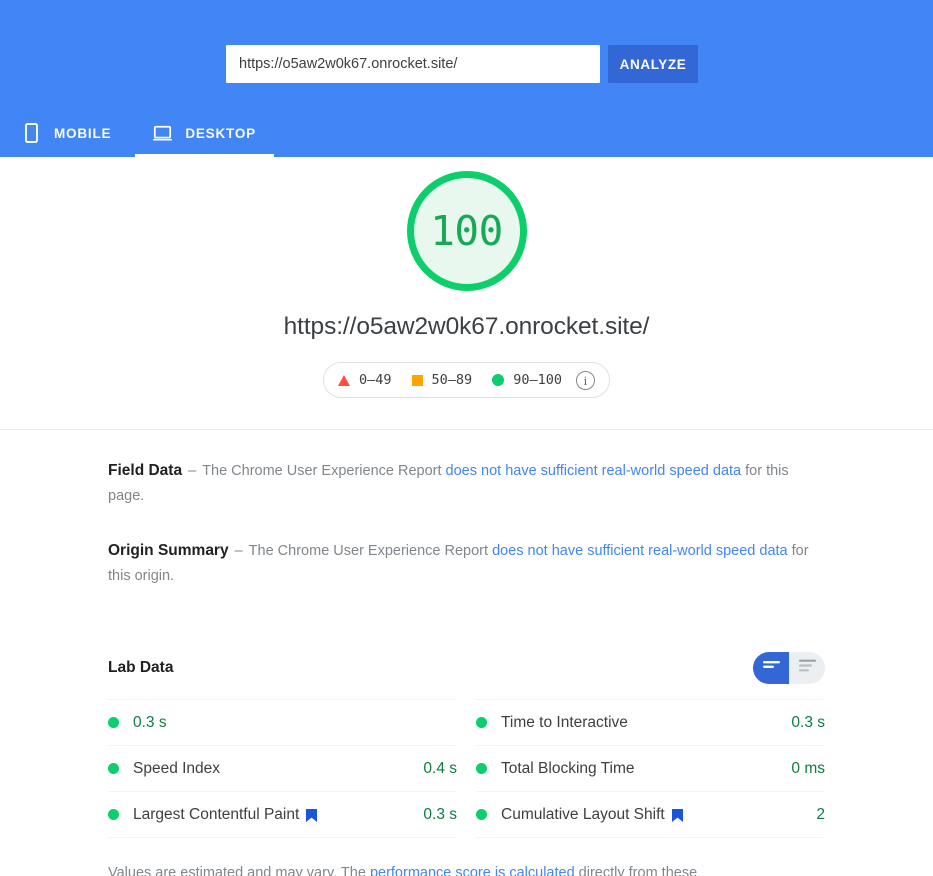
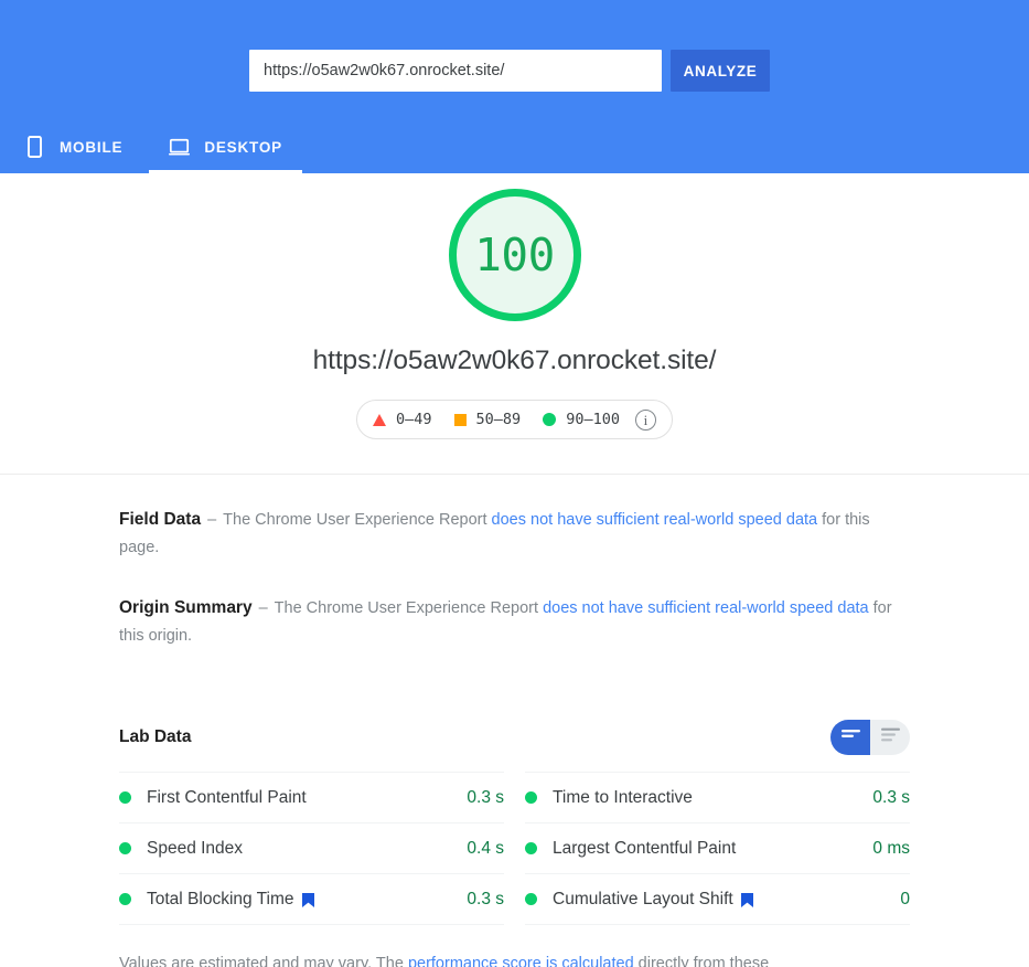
  https://o5aw2w0k67.onrocket.site/
  ANALYZE
  MOBILE
  DESKTOP
  100
  https://o5aw2w0k67.onrocket.site/
  0–49
  50–89
  90–100
  i
  Field Data – The Chrome User Experience Report does not have sufficient real-world speed data for this page.
  Origin Summary – The Chrome User Experience Report does not have sufficient real-world speed data for this origin.
  Lab Data
+ First Contentful Paint
  0.3 s
  Speed Index
  0.4 s
- Largest Contentful Paint
+ Total Blocking Time
  0.3 s
  Time to Interactive
  0.3 s
- Total Blocking Time
+ Largest Contentful Paint
  0 ms
  Cumulative Layout Shift
- 2
+ 0
  Values are estimated and may vary. The performance score is calculated directly from these
